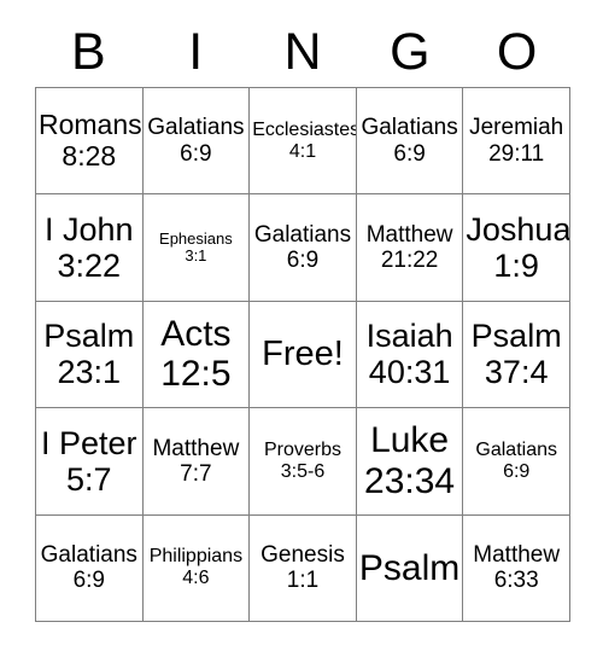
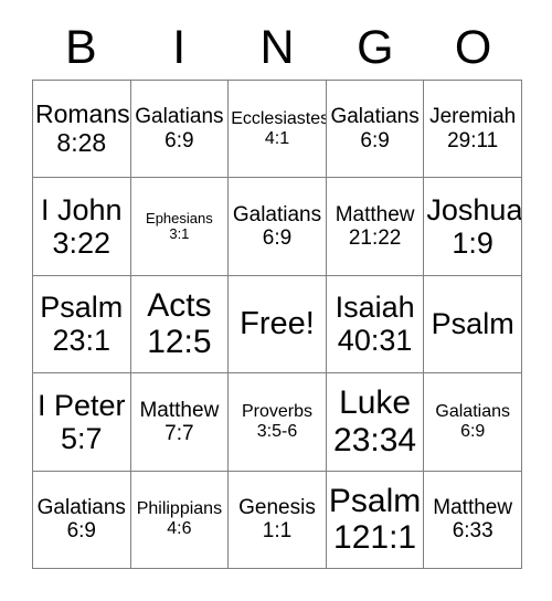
  B
  I
  N
  G
  O
  Romans
  8:28
  Galatians
  6:9
  Ecclesiastes
  4:1
  Galatians
  6:9
  Jeremiah
  29:11
  I John
  3:22
  Ephesians
  3:1
  Galatians
  6:9
  Matthew
  21:22
  Joshua
  1:9
  Psalm
  23:1
  Acts
  12:5
  Free!
  Isaiah
  40:31
  Psalm
- 37:4
  I Peter
  5:7
  Matthew
  7:7
  Proverbs
  3:5-6
  Luke
  23:34
  Galatians
  6:9
  Galatians
  6:9
  Philippians
  4:6
  Genesis
  1:1
  Psalm
+ 121:1
  Matthew
  6:33
